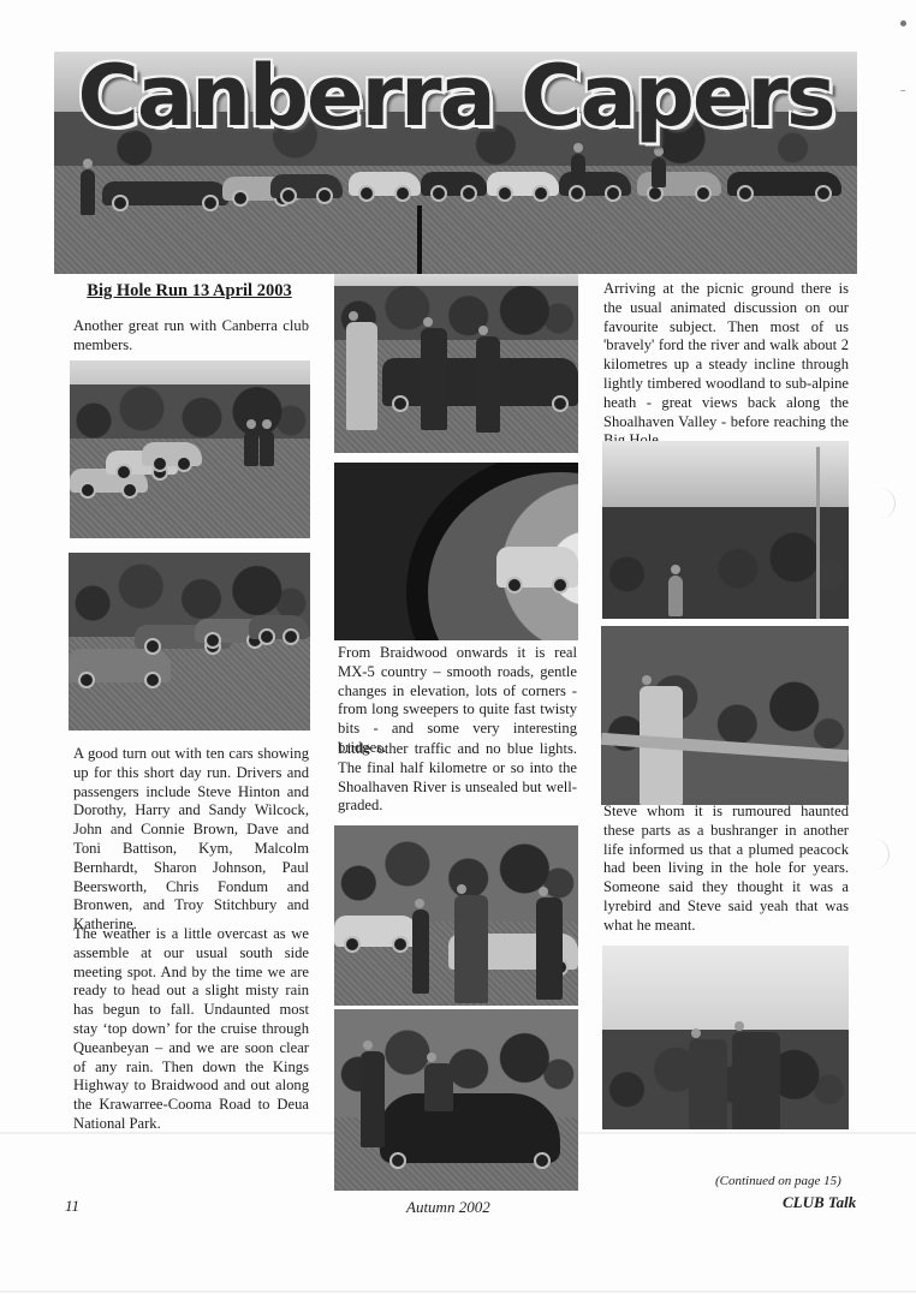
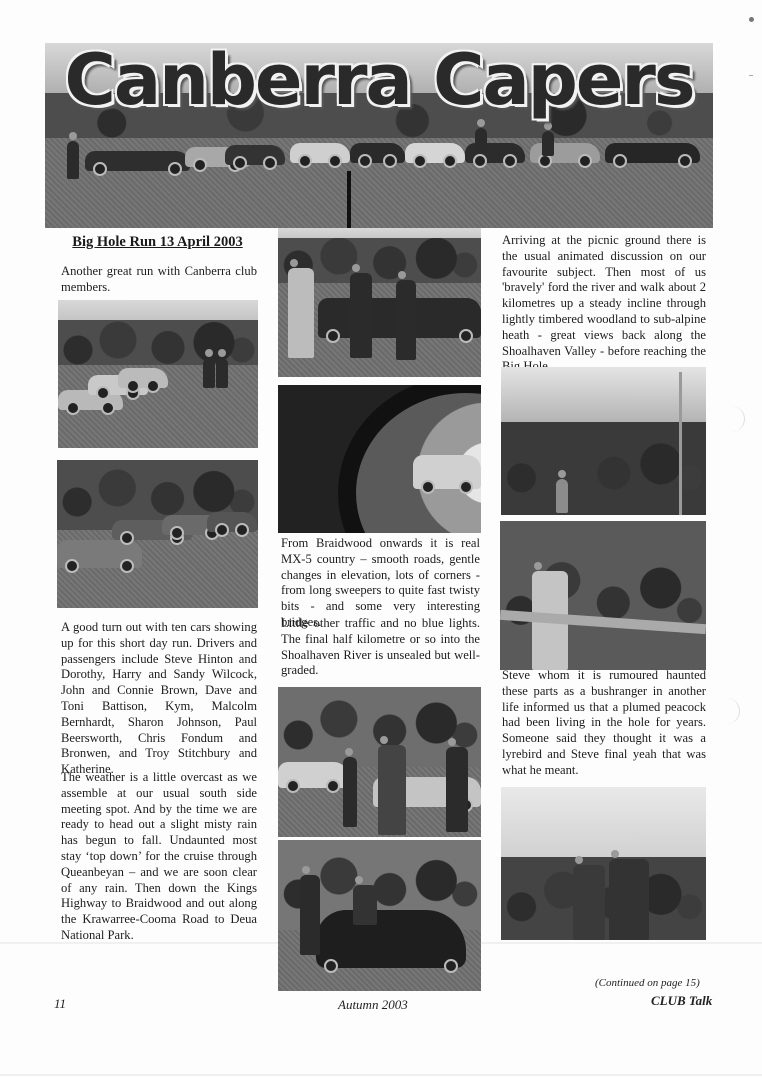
  Canberra Capers
  Big Hole Run 13 April 2003
  Another great run with Canberra club members.
  A good turn out with ten cars showing up for this short day run. Drivers and passengers include Steve Hinton and Dorothy, Harry and Sandy Wilcock, John and Connie Brown, Dave and Toni Battison, Kym, Malcolm Bernhardt, Sharon Johnson, Paul Beersworth, Chris Fondum and Bronwen, and Troy Stitchbury and Katherine.
  The weather is a little overcast as we assemble at our usual south side meeting spot. And by the time we are ready to head out a slight misty rain has begun to fall. Undaunted most stay ‘top down’ for the cruise through Queanbeyan – and we are soon clear of any rain. Then down the Kings Highway to Braidwood and out along the Krawarree-Cooma Road to Deua National Park.
  From Braidwood onwards it is real MX-5 country – smooth roads, gentle changes in elevation, lots of corners - from long sweepers to quite fast twisty bits - and some very interesting bridges.
  Little other traffic and no blue lights. The final half kilometre or so into the Shoalhaven River is unsealed but well-graded.
  Arriving at the picnic ground there is the usual animated discussion on our favourite subject. Then most of us 'bravely' ford the river and walk about 2 kilometres up a steady incline through lightly timbered woodland to sub-alpine heath - great views back along the Shoalhaven Valley - before reaching the
- Steve whom it is rumoured haunted these parts as a bushranger in another life informed us that a plumed peacock had been living in the hole for years. Someone said they thought it was a lyrebird and Steve said yeah that was what he meant.
+ Steve whom it is rumoured haunted these parts as a bushranger in another life informed us that a plumed peacock had been living in the hole for years. Someone said they thought it was a lyrebird and Steve final yeah that was what he meant.
  (Continued on page 15)
  11
- Autumn 2002
+ Autumn 2003
  CLUB Talk
